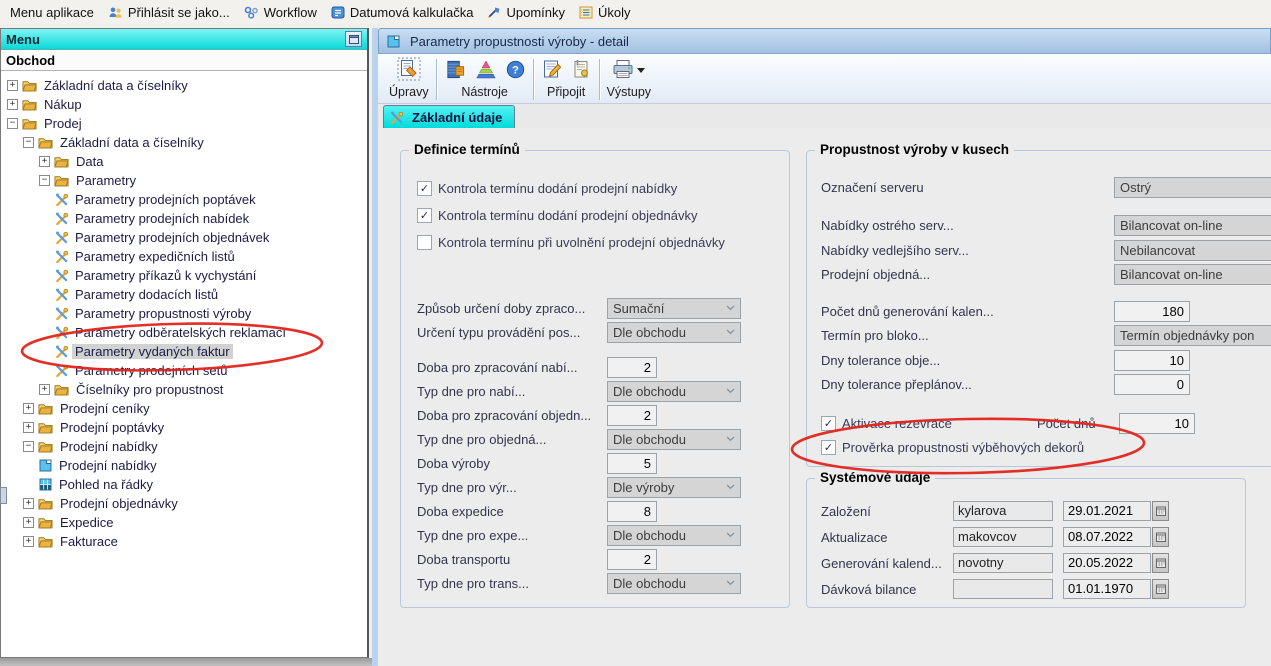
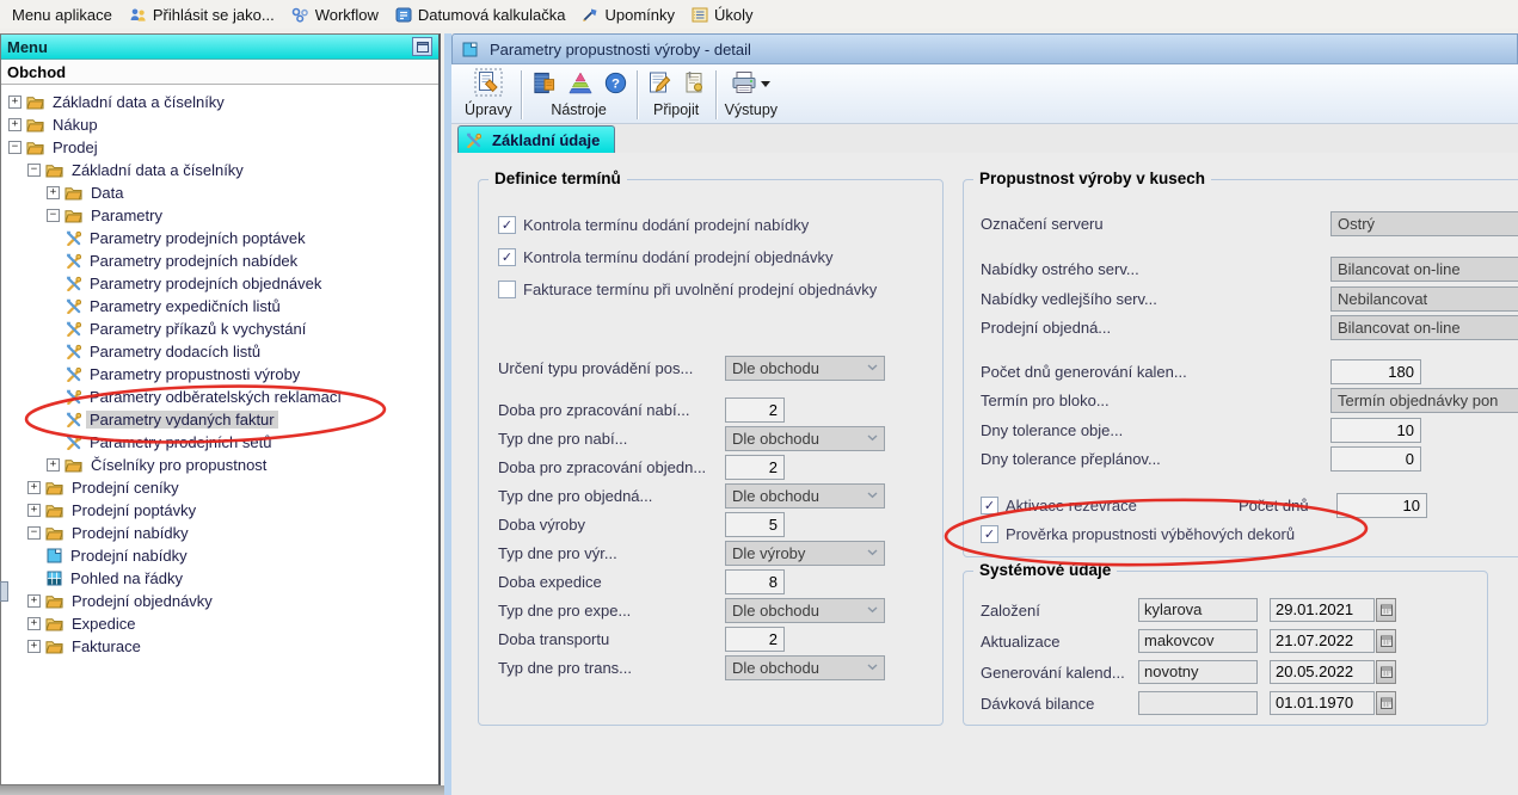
  Menu aplikace
  Přihlásit se jako...
  Workflow
  Datumová kalkulačka
  Upomínky
  Úkoly
  Menu
  Obchod
  Základní data a číselníky
  Nákup
  Prodej
  Základní data a číselníky
  Data
  Parametry
  Parametry prodejních poptávek
  Parametry prodejních nabídek
  Parametry prodejních objednávek
  Parametry expedičních listů
  Parametry příkazů k vychystání
  Parametry dodacích listů
  Parametry propustnosti výroby
  arametry odběratelských reklamací
  Parametry vydaných faktur
  Číselníky pro propustnost
  Prodejní ceníky
  Prodejní poptávky
  Prodejní nabídky
  Prodejní nabídky
  Pohled na řádky
  Prodejní objednávky
  Expedice
  Fakturace
  Parametry propustnosti výroby - detail
  Úpravy
  ?
  Nástroje
  Připojit
  Výstupy
  Základní údaje
  Definice termínů
  Kontrola termínu dodání prodejní nabídky
  Kontrola termínu dodání prodejní objednávky
- Kontrola termínu při uvolnění prodejní objednávky
+ Fakturace termínu při uvolnění prodejní objednávky
- Způsob určení doby zpraco...
- Sumační
  Určení typu provádění pos...
  Dle obchodu
  Doba pro zpracování nabí...
  2
  Typ dne pro nabí...
  Dle obchodu
  Doba pro zpracování objedn...
  2
  Typ dne pro objedná...
  Dle obchodu
  Doba výroby
  5
  Typ dne pro výr...
  Dle výroby
  Doba expedice
  8
  Typ dne pro expe...
  Dle obchodu
  Doba transportu
  2
  Typ dne pro trans...
  Dle obchodu
  Propustnost výroby v kusech
  Označení serveru
  Ostrý
  Nabídky ostrého serv...
  Bilancovat on-line
  Nabídky vedlejšího serv...
  Nebilancovat
  Prodejní objedná...
  Bilancovat on-line
  Počet dnů generování kalen...
  180
  Termín pro bloko...
  Termín objednávky pon
  Dny tolerance obje...
  10
  Dny tolerance přeplánov...
  0
  Aktivazevrace
  10
  Prověrka propustnosti výběhových dekorů
  Systémové údaje
  Založení
  kylarova
  29.01.2021
  Aktualizace
  makovcov
- 08.07.2022
+ 21.07.2022
  Generování kalend...
  novotny
  20.05.2022
  Dávková bilance
  01.01.1970
